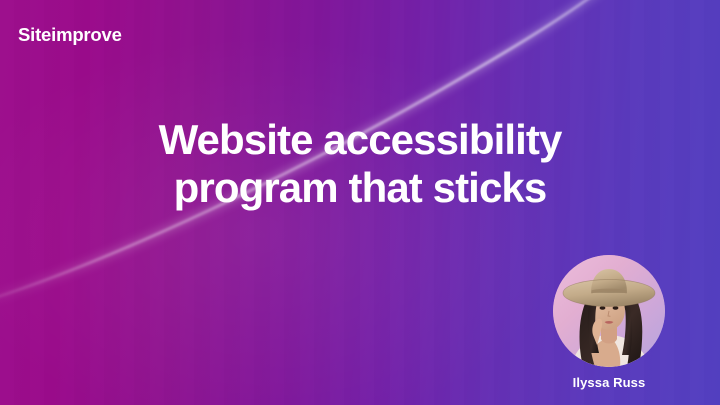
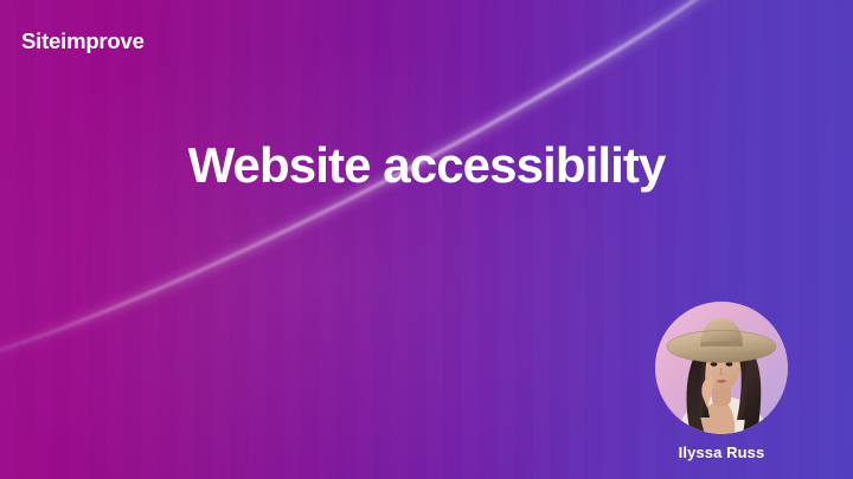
  Siteimprove
  Website accessibility
- program that sticks
  Ilyssa Russ
